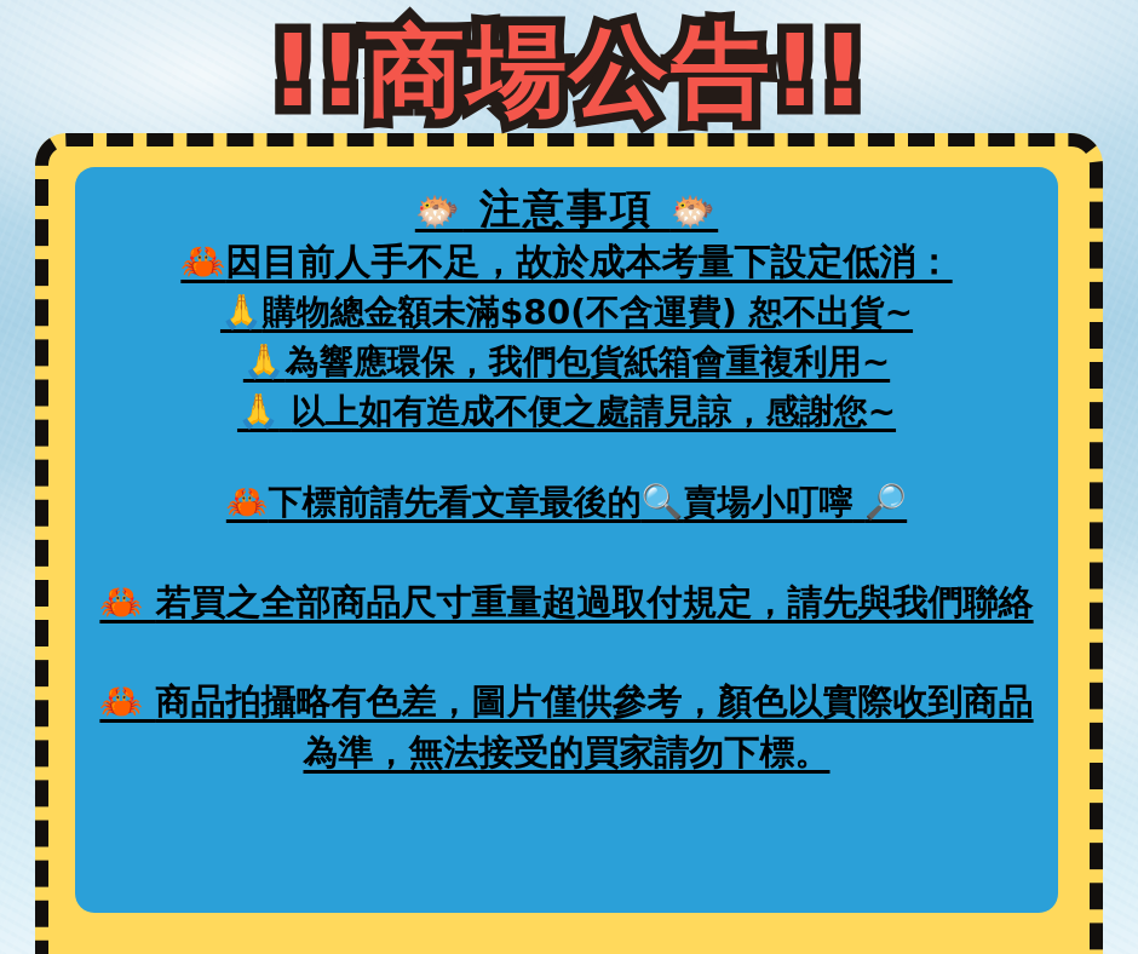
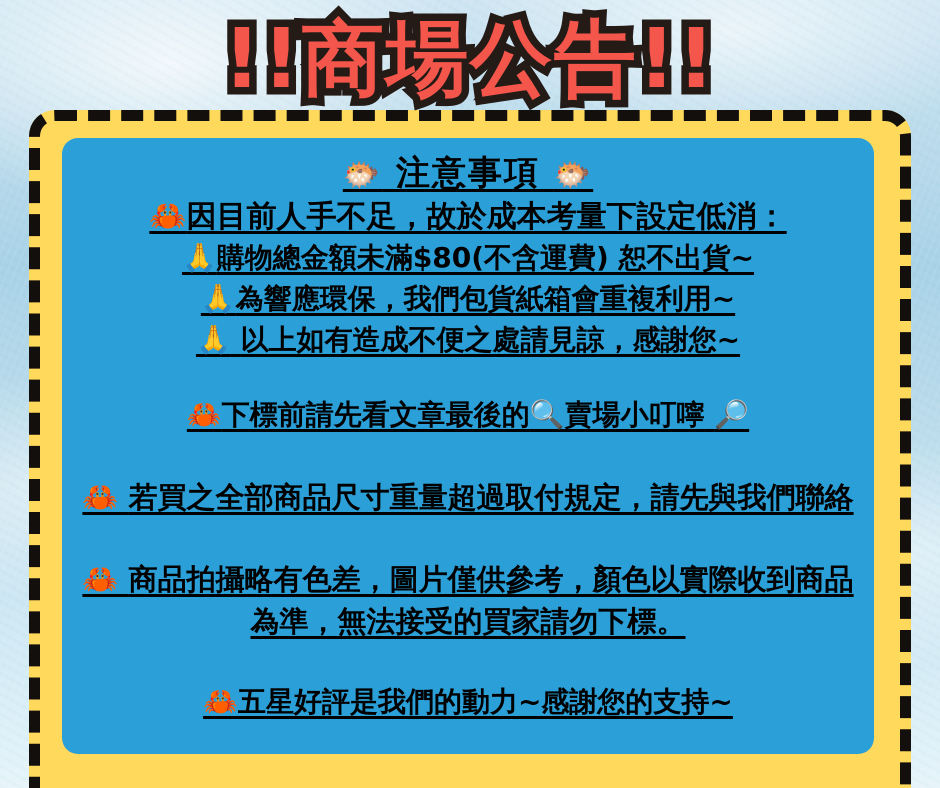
  !!商場公告!!
  🐡 注意事項 🐡
  🦀因目前人手不足，故於成本考量下設定低消：
  🙏購物總金額未滿$80(不含運費) 恕不出貨~
  🙏為響應環保，我們包貨紙箱會重複利用~
  🙏 以上如有造成不便之處請見諒，感謝您~
  🦀下標前請先看文章最後的🔍賣場小叮嚀 🔎
  🦀 若買之全部商品尺寸重量超過取付規定，請先與我們聯絡
  🦀 商品拍攝略有色差，圖片僅供參考，顏色以實際收到商品為準，無法接受的買家請勿下標。
+ 🦀五星好評是我們的動力~感謝您的支持~
